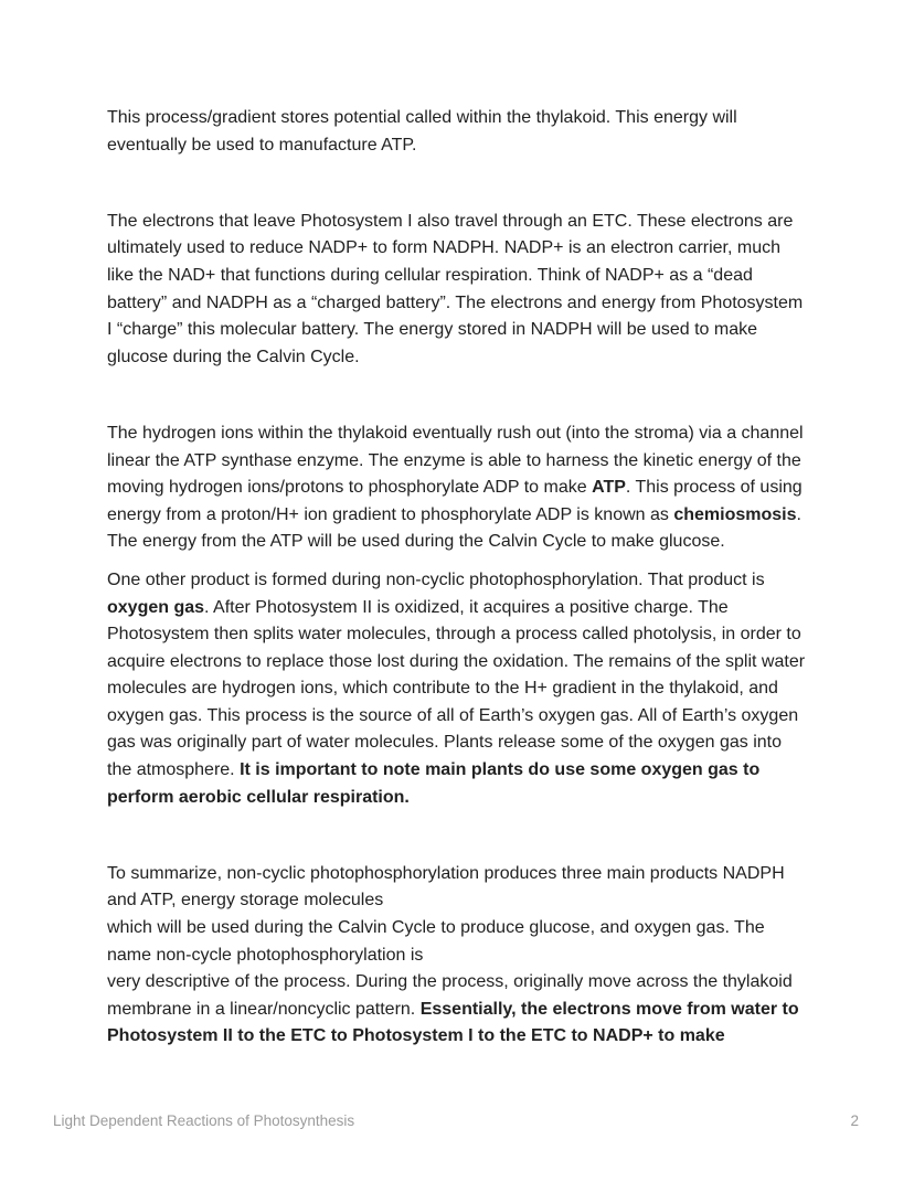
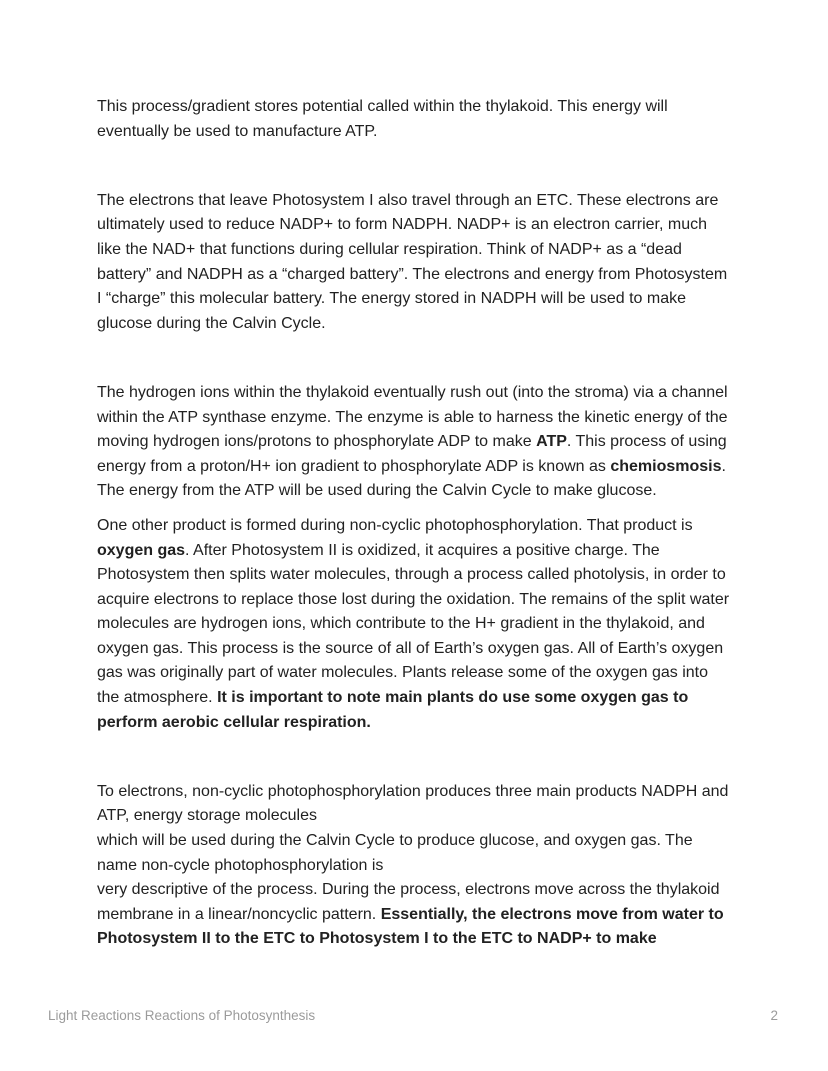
  This process/gradient stores potential called within the thylakoid. This energy will eventually be used to manufacture ATP.
  The electrons that leave Photosystem I also travel through an ETC. These electrons are ultimately used to reduce NADP+ to form NADPH. NADP+ is an electron carrier, much like the NAD+ that functions during cellular respiration. Think of NADP+ as a “dead battery” and NADPH as a “charged battery”. The electrons and energy from Photosystem I “charge” this molecular battery. The energy stored in NADPH will be used to make glucose during the Calvin Cycle.
- The hydrogen ions within the thylakoid eventually rush out (into the stroma) via a channel linear the ATP synthase enzyme. The enzyme is able to harness the kinetic energy of the moving hydrogen ions/protons to phosphorylate ADP to make ATP. This process of using energy from a proton/H+ ion gradient to phosphorylate ADP is known as chemiosmosis. The energy from the ATP will be used during the Calvin Cycle to make glucose.
+ The hydrogen ions within the thylakoid eventually rush out (into the stroma) via a channel within the ATP synthase enzyme. The enzyme is able to harness the kinetic energy of the moving hydrogen ions/protons to phosphorylate ADP to make ATP. This process of using energy from a proton/H+ ion gradient to phosphorylate ADP is known as chemiosmosis. The energy from the ATP will be used during the Calvin Cycle to make glucose.
  One other product is formed during non-cyclic photophosphorylation. That product is oxygen gas. After Photosystem II is oxidized, it acquires a positive charge. The Photosystem then splits water molecules, through a process called photolysis, in order to acquire electrons to replace those lost during the oxidation. The remains of the split water molecules are hydrogen ions, which contribute to the H+ gradient in the thylakoid, and oxygen gas. This process is the source of all of Earth’s oxygen gas. All of Earth’s oxygen gas was originally part of water molecules. Plants release some of the oxygen gas into the atmosphere. It is important to note main plants do use some oxygen gas to perform aerobic cellular respiration.
- To summarize, non-cyclic photophosphorylation produces three main products NADPH and ATP, energy storage molecules
+ To electrons, non-cyclic photophosphorylation produces three main products NADPH and ATP, energy storage molecules
  which will be used during the Calvin Cycle to produce glucose, and oxygen gas. The name non-cycle photophosphorylation is
- very descriptive of the process. During the process, originally move across the thylakoid membrane in a linear/noncyclic pattern. Essentially, the electrons move from water to Photosystem II to the ETC to Photosystem I to the ETC to NADP+ to make
+ very descriptive of the process. During the process, electrons move across the thylakoid membrane in a linear/noncyclic pattern. Essentially, the electrons move from water to Photosystem II to the ETC to Photosystem I to the ETC to NADP+ to make
- Light Dependent Reactions of Photosynthesis
+ Light Reactions Reactions of Photosynthesis
  2
